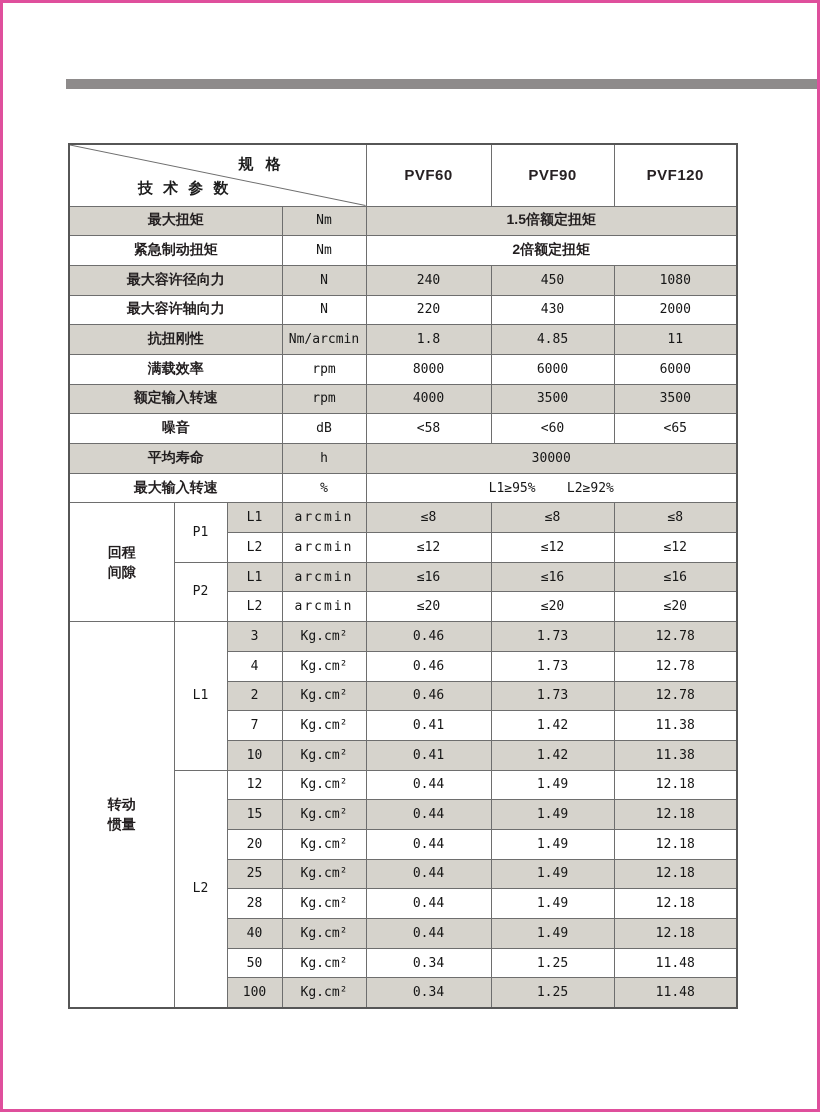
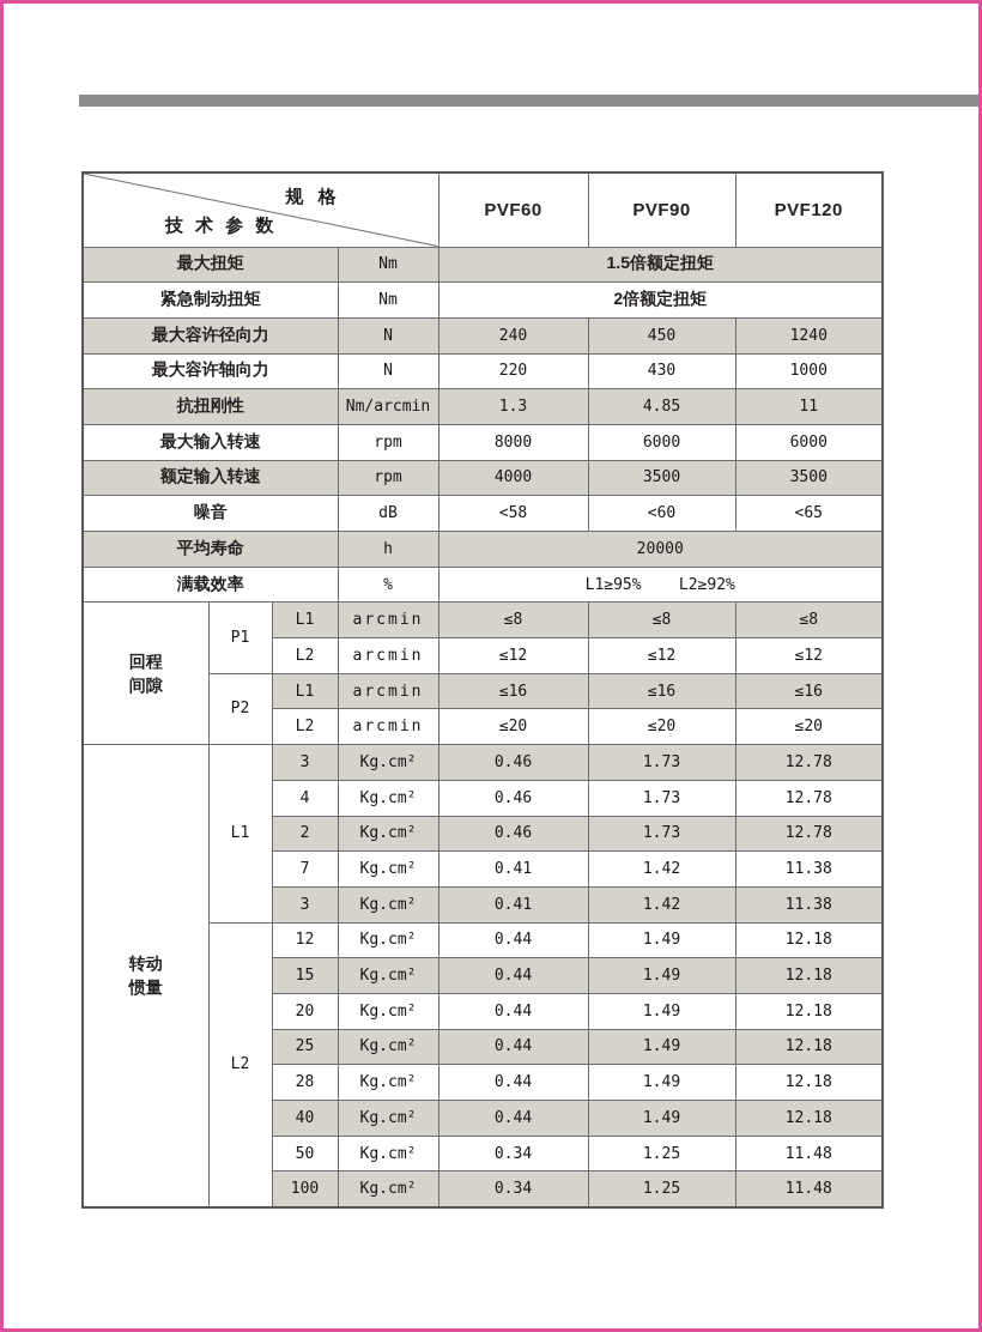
  规 格 技 术 参 数	PVF60	PVF90	PVF120
  最大扭矩	Nm	1.5倍额定扭矩
  紧急制动扭矩	Nm	2倍额定扭矩
- 最大容许径向力	N	240	450	1080
+ 最大容许径向力	N	240	450	1240
- 最大容许轴向力	N	220	430	2000
+ 最大容许轴向力	N	220	430	1000
- 抗扭刚性	Nm/arcmin	1.8	4.85	11
+ 抗扭刚性	Nm/arcmin	1.3	4.85	11
- 满载效率	rpm	8000	6000	6000
+ 最大输入转速	rpm	8000	6000	6000
  额定输入转速	rpm	4000	3500	3500
  噪音	dB	<58	<60	<65
- 平均寿命	h	30000
+ 平均寿命	h	20000
- 最大输入转速	%	L1≥95% L2≥92%
+ 满载效率	%	L1≥95% L2≥92%
  回程 间隙	P1	L1	arcmin	≤8	≤8	≤8
  L2	arcmin	≤12	≤12	≤12
  P2	L1	arcmin	≤16	≤16	≤16
  L2	arcmin	≤20	≤20	≤20
  转动 惯量	L1	3	Kg.cm²	0.46	1.73	12.78
  4	Kg.cm²	0.46	1.73	12.78
  2	Kg.cm²	0.46	1.73	12.78
  7	Kg.cm²	0.41	1.42	11.38
- 10	Kg.cm²	0.41	1.42	11.38
+ 3	Kg.cm²	0.41	1.42	11.38
  L2	12	Kg.cm²	0.44	1.49	12.18
  15	Kg.cm²	0.44	1.49	12.18
  20	Kg.cm²	0.44	1.49	12.18
  25	Kg.cm²	0.44	1.49	12.18
  28	Kg.cm²	0.44	1.49	12.18
  40	Kg.cm²	0.44	1.49	12.18
  50	Kg.cm²	0.34	1.25	11.48
  100	Kg.cm²	0.34	1.25	11.48
